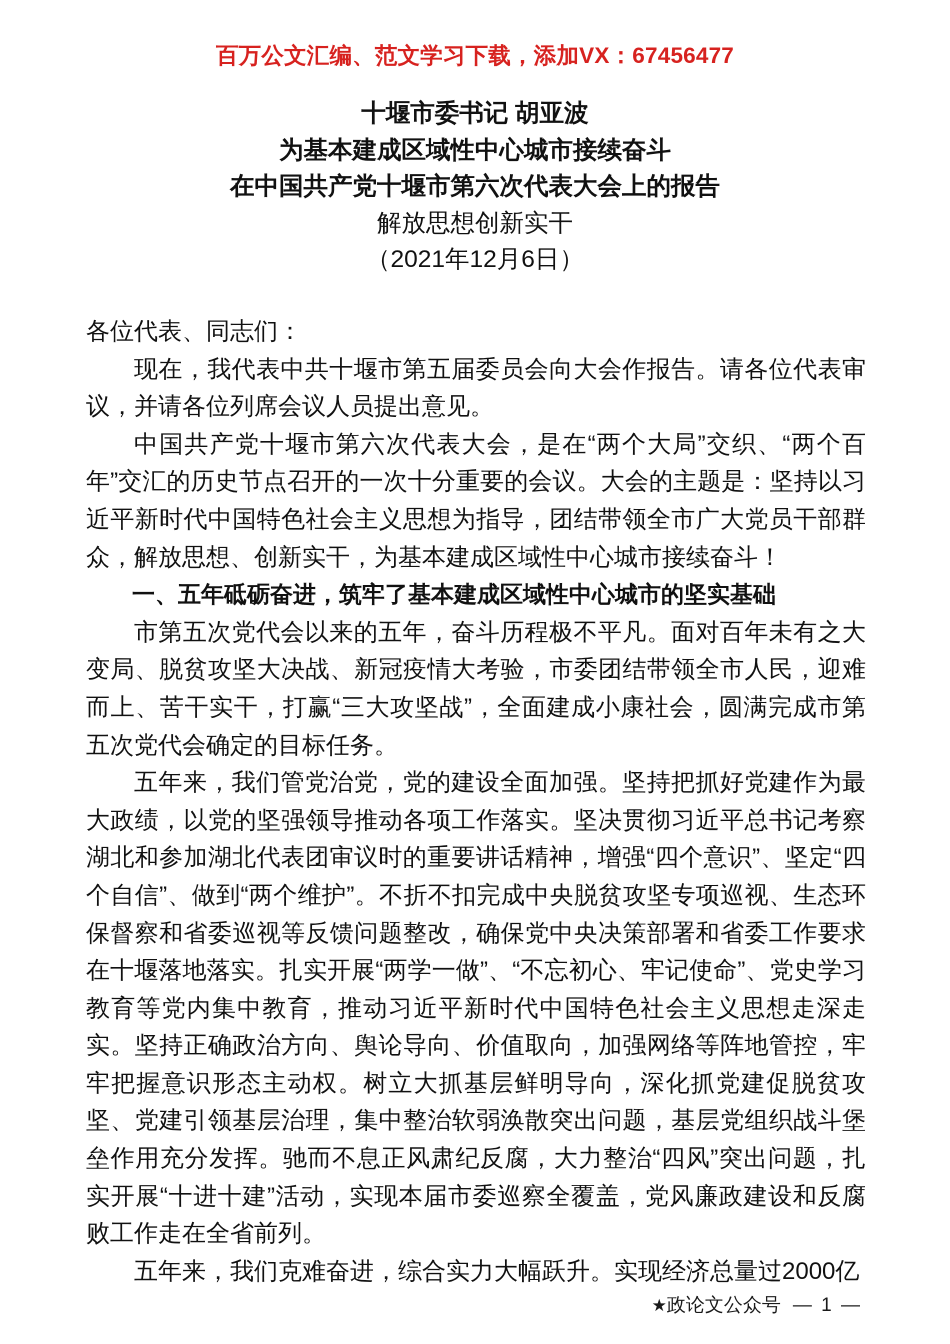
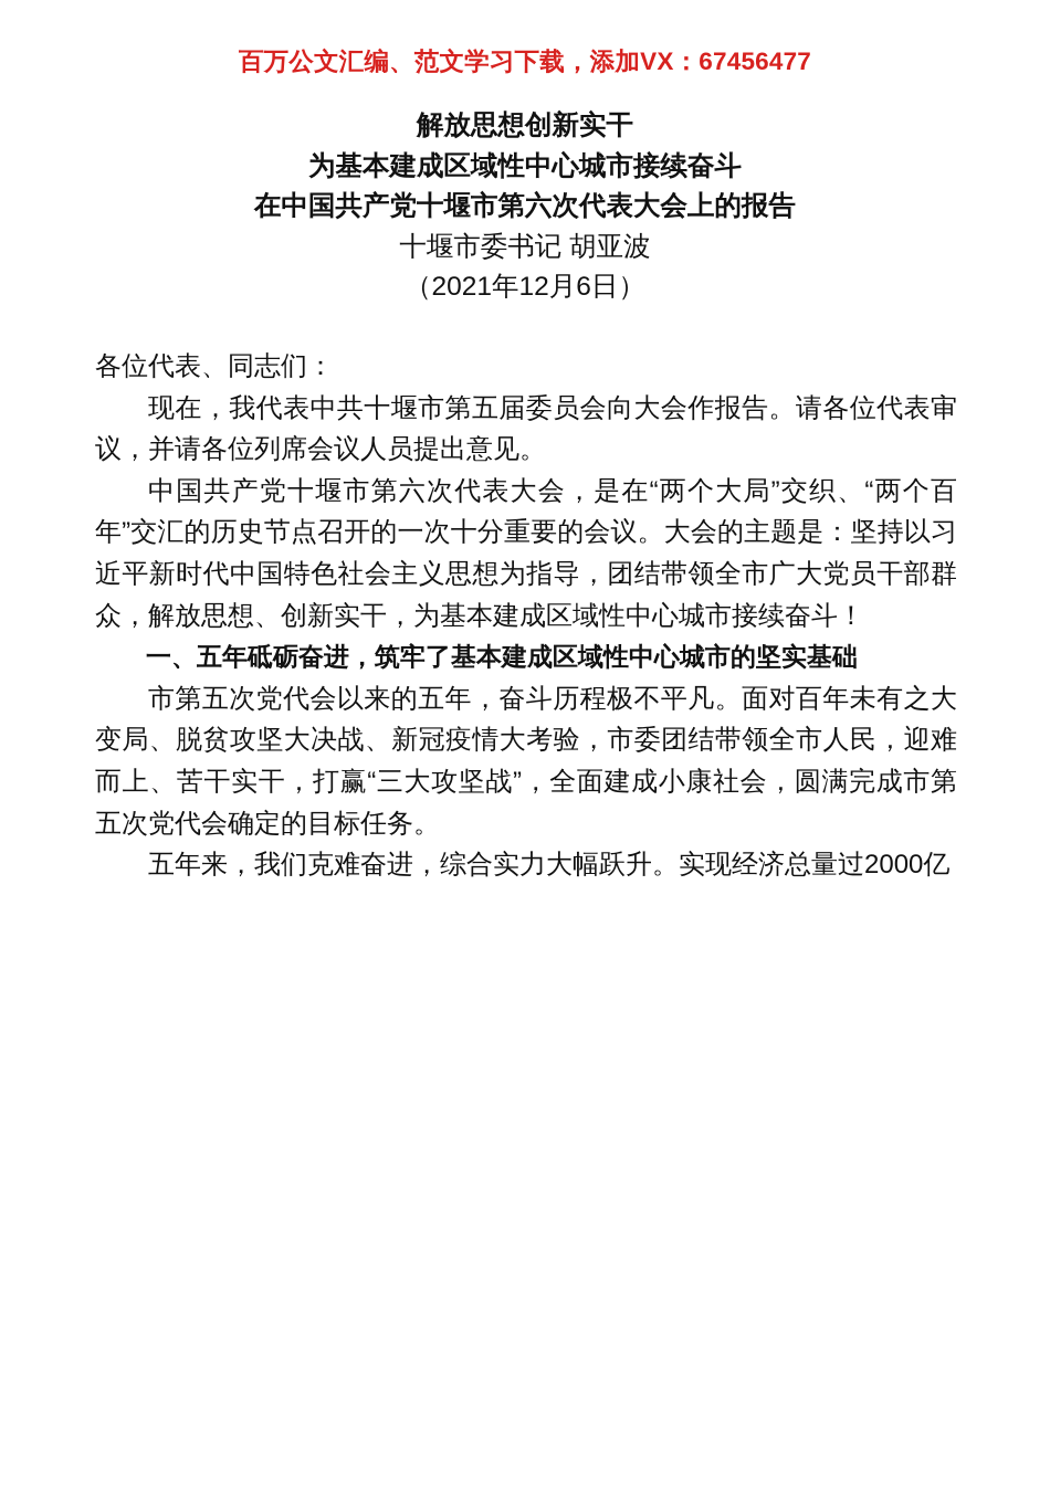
  百万公文汇编、范文学习下载，添加VX：67456477
- 十堰市委书记 胡亚波
+ 解放思想创新实干
  为基本建成区域性中心城市接续奋斗
  在中国共产党十堰市第六次代表大会上的报告
- 解放思想创新实干
+ 十堰市委书记 胡亚波
  （2021年12月6日）
  各位代表、同志们：
  现在，我代表中共十堰市第五届委员会向大会作报告。请各位代表审议，并请各位列席会议人员提出意见。
  中国共产党十堰市第六次代表大会，是在“两个大局”交织、“两个百年”交汇的历史节点召开的一次十分重要的会议。大会的主题是：坚持以习近平新时代中国特色社会主义思想为指导，团结带领全市广大党员干部群众，解放思想、创新实干，为基本建成区域性中心城市接续奋斗！
  一、五年砥砺奋进，筑牢了基本建成区域性中心城市的坚实基础
  市第五次党代会以来的五年，奋斗历程极不平凡。面对百年未有之大变局、脱贫攻坚大决战、新冠疫情大考验，市委团结带领全市人民，迎难而上、苦干实干，打赢“三大攻坚战”，全面建成小康社会，圆满完成市第五次党代会确定的目标任务。
- 五年来，我们管党治党，党的建设全面加强。坚持把抓好党建作为最大政绩，以党的坚强领导推动各项工作落实。坚决贯彻习近平总书记考察湖北和参加湖北代表团审议时的重要讲话精神，增强“四个意识”、坚定“四个自信”、做到“两个维护”。不折不扣完成中央脱贫攻坚专项巡视、生态环保督察和省委巡视等反馈问题整改，确保党中央决策部署和省委工作要求在十堰落地落实。扎实开展“两学一做”、“不忘初心、牢记使命”、党史学习教育等党内集中教育，推动习近平新时代中国特色社会主义思想走深走实。坚持正确政治方向、舆论导向、价值取向，加强网络等阵地管控，牢牢把握意识形态主动权。树立大抓基层鲜明导向，深化抓党建促脱贫攻坚、党建引领基层治理，集中整治软弱涣散突出问题，基层党组织战斗堡垒作用充分发挥。驰而不息正风肃纪反腐，大力整治“四风”突出问题，扎实开展“十进十建”活动，实现本届市委巡察全覆盖，党风廉政建设和反腐败工作走在全省前列。
  五年来，我们克难奋进，综合实力大幅跃升。实现经济总量过2000亿
- ★政论文公众号 — 1 —
